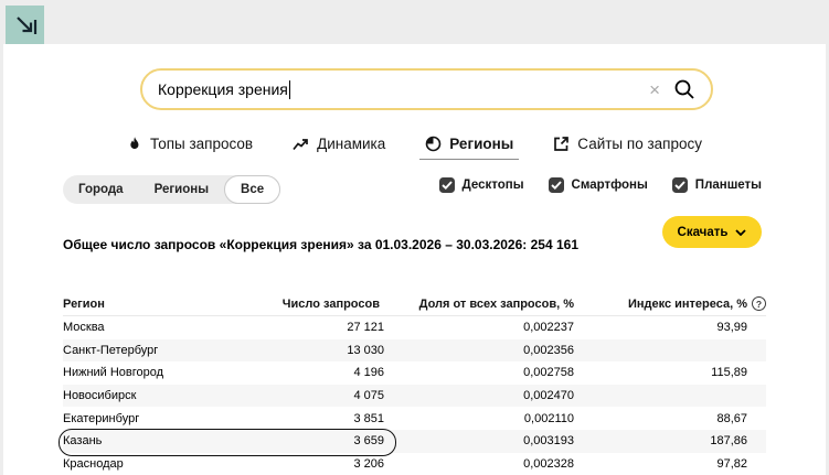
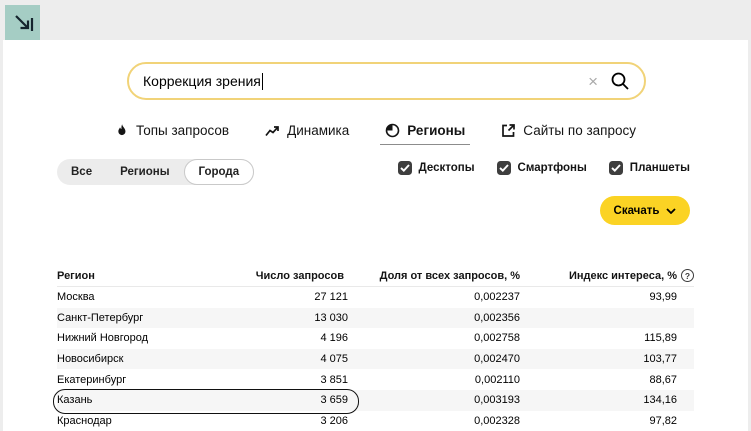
  Коррекция зрения
  ×
  Топы запросов
  Динамика
  Регионы
  Сайты по запросу
- Города
+ Все
  Регионы
- Все
+ Города
  Десктопы
  Смартфоны
  Планшеты
- Общее число запросов «Коррекция зрения» за 01.03.2026 – 30.03.2026: 254 161
  Скачать
  Регион
  Число запросов
  Доля от всех запросов, %
  Индекс интереса, %
  ?
  Москва
  27 121
  0,002237
  93,99
  Санкт-Петербург
  13 030
  0,002356
  Нижний Новгород
  4 196
  0,002758
  115,89
  Новосибирск
  4 075
  0,002470
+ 103,77
  Екатеринбург
  3 851
  0,002110
  88,67
  Казань
  3 659
  0,003193
- 187,86
+ 134,16
  Краснодар
  3 206
  0,002328
  97,82
